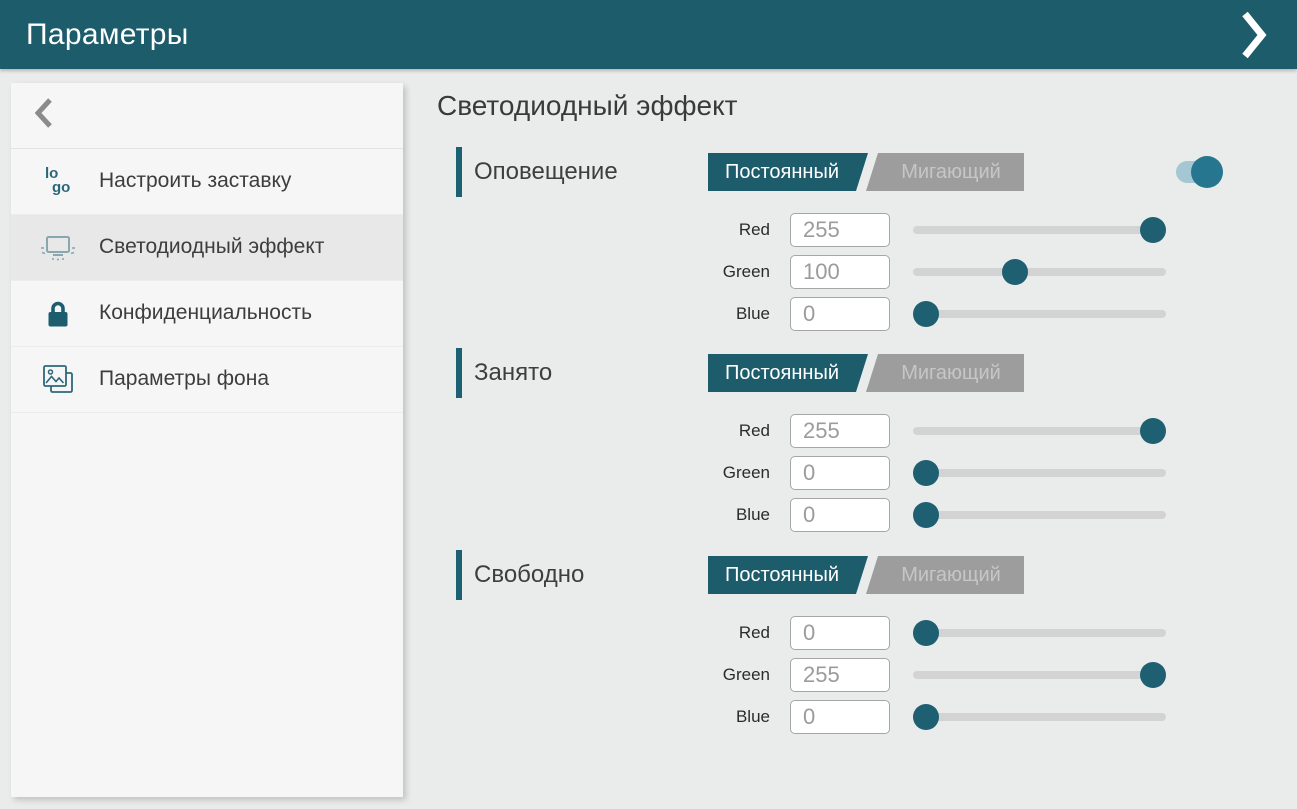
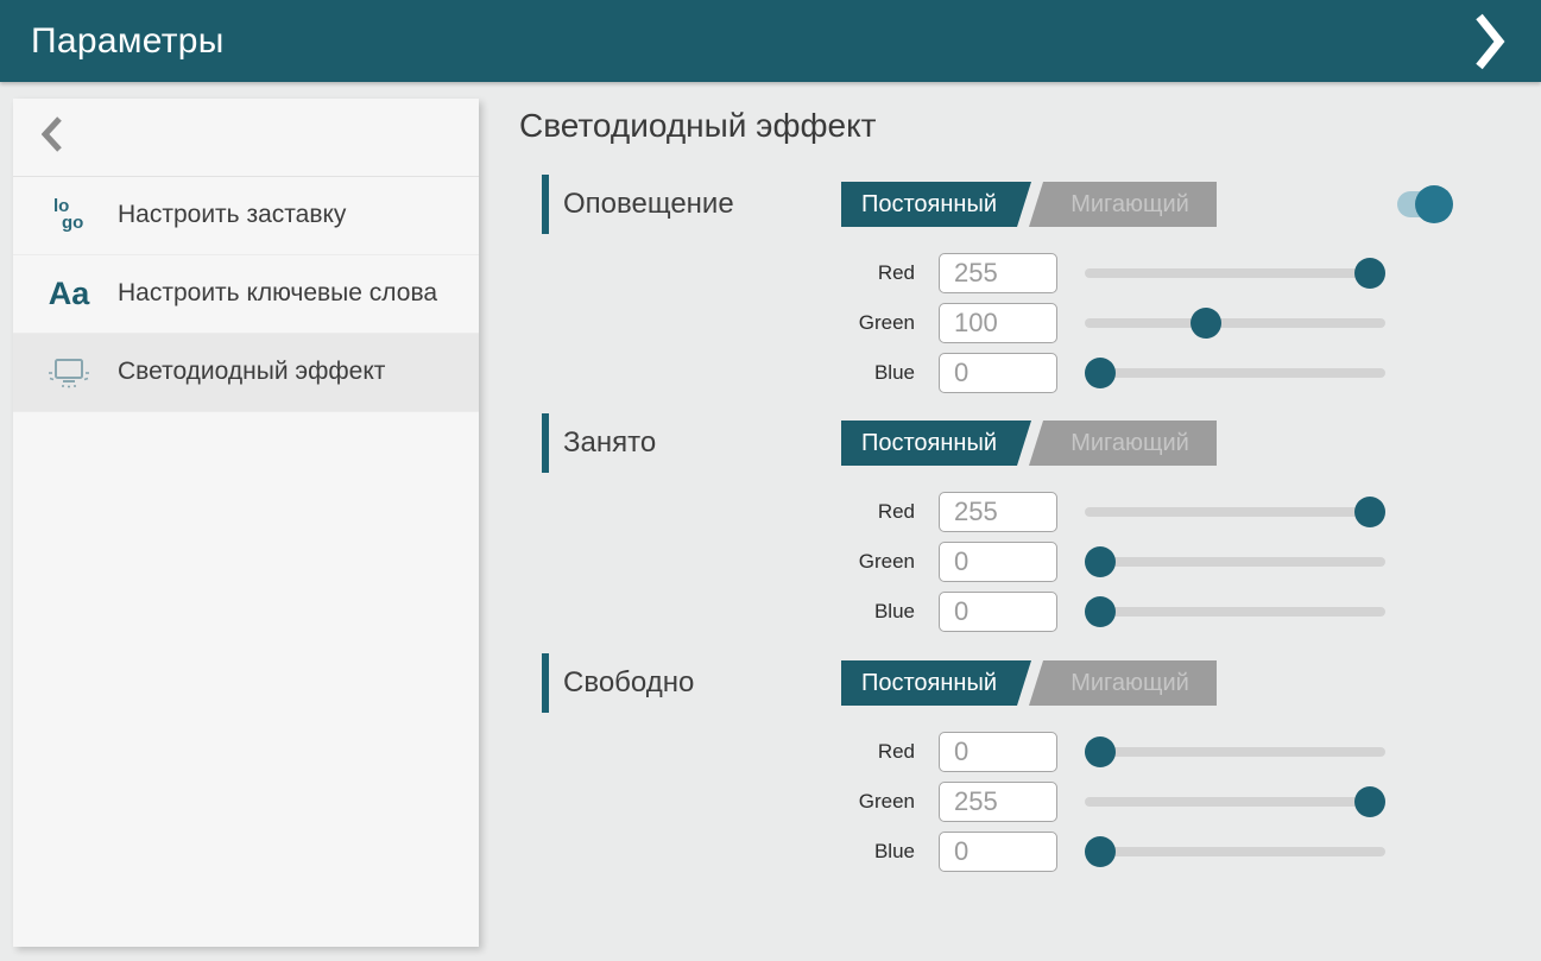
  Параметры
  lo
  go
  Настроить заставку
+ Aa
+ Настроить ключевые слова
  Светодиодный эффект
- Конфиденциальность
- Параметры фона
  Светодиодный эффект
  Оповещение
  Постоянный
  Мигающий
  Red
  255
  Green
  100
  Blue
  0
  Занято
  Постоянный
  Мигающий
  Red
  255
  Green
  0
  Blue
  0
  Свободно
  Постоянный
  Мигающий
  Red
  0
  Green
  255
  Blue
  0
